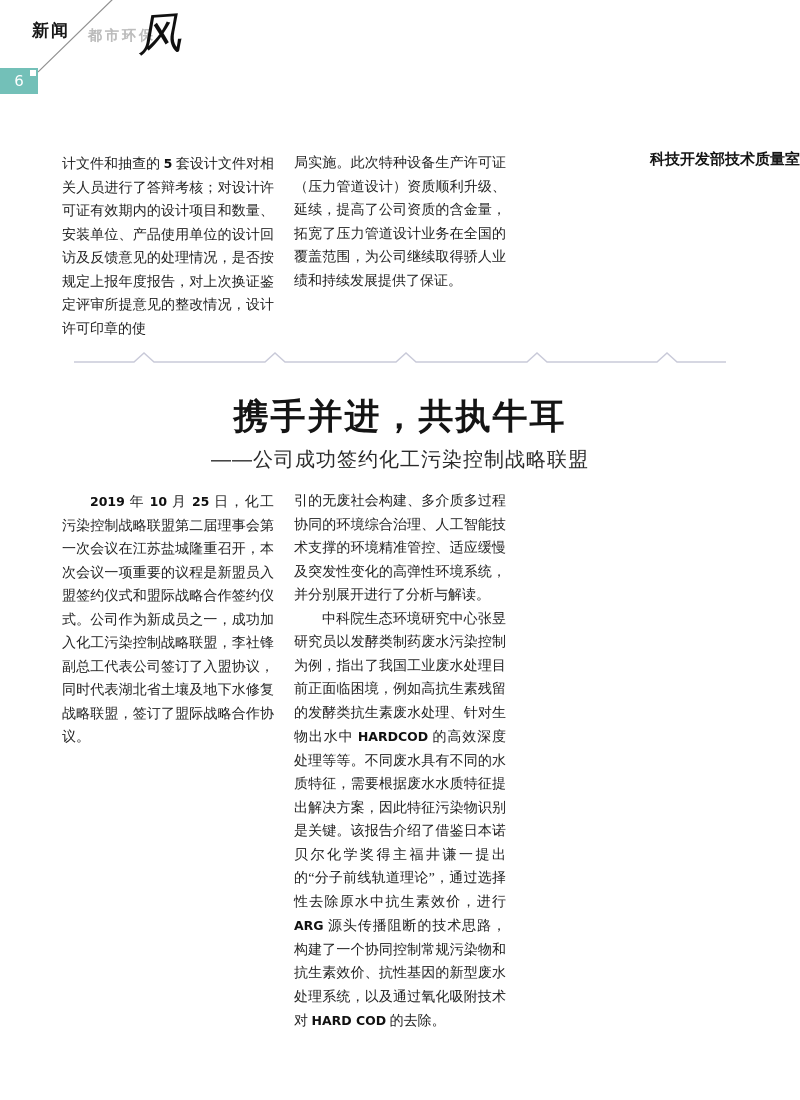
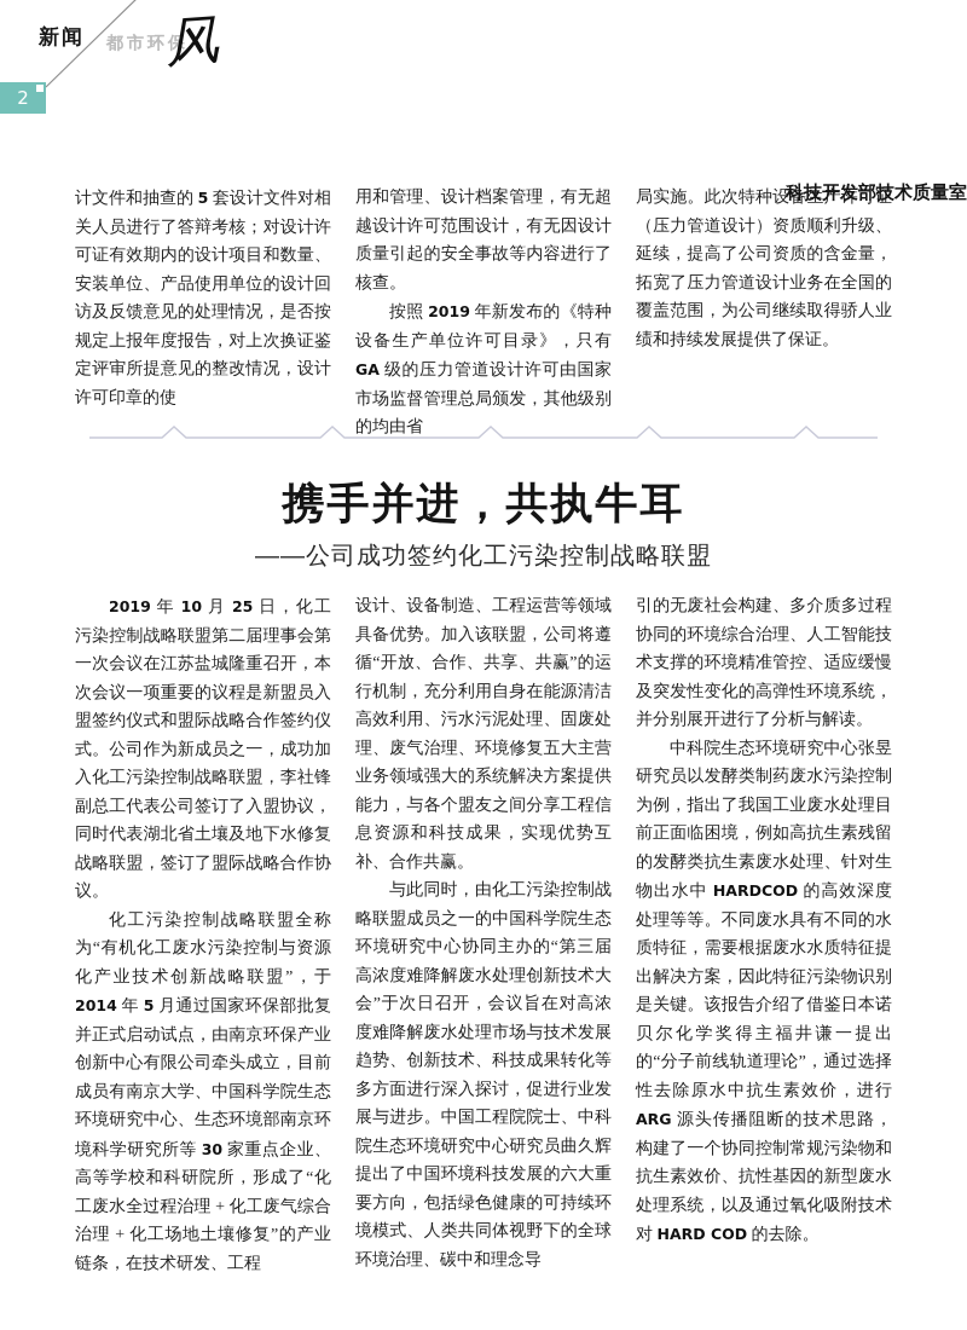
  新闻
  都市环保
- 6
+ 2
  计文件和抽查的 5 套设计文件对相关人员进行了答辩考核；对设计许可证有效期内的设计项目和数量、安装单位、产品使用单位的设计回访及反馈意见的处理情况，是否按规定上报年度报告，对上次换证鉴定评审所提意见的整改情况，设计许可印章的使
+ 用和管理、设计档案管理，有无超越设计许可范围设计，有无因设计质量引起的安全事故等内容进行了核查。
+ 按照 2019 年新发布的《特种设备生产单位许可目录》，只有 GA 级的压力管道设计许可由国家市场监督管理总局颁发，其他级别的均由省
  局实施。此次特种设备生产许可证（压力管道设计）资质顺利升级、延续，提高了公司资质的含金量，拓宽了压力管道设计业务在全国的覆盖范围，为公司继续取得骄人业绩和持续发展提供了保证。
  科技开发部技术质量室
  携手并进，共执牛耳
  ——公司成功签约化工污染控制战略联盟
  2019 年 10 月 25 日，化工污染控制战略联盟第二届理事会第一次会议在江苏盐城隆重召开，本次会议一项重要的议程是新盟员入盟签约仪式和盟际战略合作签约仪式。公司作为新成员之一，成功加入化工污染控制战略联盟，李社锋副总工代表公司签订了入盟协议，同时代表湖北省土壤及地下水修复战略联盟，签订了盟际战略合作协议。
+ 化工污染控制战略联盟全称为“有机化工废水污染控制与资源化产业技术创新战略联盟”，于 2014 年 5 月通过国家环保部批复并正式启动试点，由南京环保产业创新中心有限公司牵头成立，目前成员有南京大学、中国科学院生态环境研究中心、生态环境部南京环境科学研究所等 30 家重点企业、高等学校和科研院所，形成了“化工废水全过程治理 + 化工废气综合治理 + 化工场地土壤修复”的产业链条，在技术研发、工程
+ 设计、设备制造、工程运营等领域具备优势。加入该联盟，公司将遵循“开放、合作、共享、共赢”的运行机制，充分利用自身在能源清洁高效利用、污水污泥处理、固废处理、废气治理、环境修复五大主营业务领域强大的系统解决方案提供能力，与各个盟友之间分享工程信息资源和科技成果，实现优势互补、合作共赢。
+ 与此同时，由化工污染控制战略联盟成员之一的中国科学院生态环境研究中心协同主办的“第三届高浓度难降解废水处理创新技术大会”于次日召开，会议旨在对高浓度难降解废水处理市场与技术发展趋势、创新技术、科技成果转化等多方面进行深入探讨，促进行业发展与进步。中国工程院院士、中科院生态环境研究中心研究员曲久辉提出了中国环境科技发展的六大重要方向，包括绿色健康的可持续环境模式、人类共同体视野下的全球环境治理、碳中和理念导
  引的无废社会构建、多介质多过程协同的环境综合治理、人工智能技术支撑的环境精准管控、适应缓慢及突发性变化的高弹性环境系统，并分别展开进行了分析与解读。
  中科院生态环境研究中心张昱研究员以发酵类制药废水污染控制为例，指出了我国工业废水处理目前正面临困境，例如高抗生素残留的发酵类抗生素废水处理、针对生物出水中 HARDCOD 的高效深度处理等等。不同废水具有不同的水质特征，需要根据废水水质特征提出解决方案，因此特征污染物识别是关键。该报告介绍了借鉴日本诺贝尔化学奖得主福井谦一提出的“分子前线轨道理论”，通过选择性去除原水中抗生素效价，进行 ARG 源头传播阻断的技术思路，构建了一个协同控制常规污染物和抗生素效价、抗性基因的新型废水处理系统，以及通过氧化吸附技术对 HARD COD 的去除。
